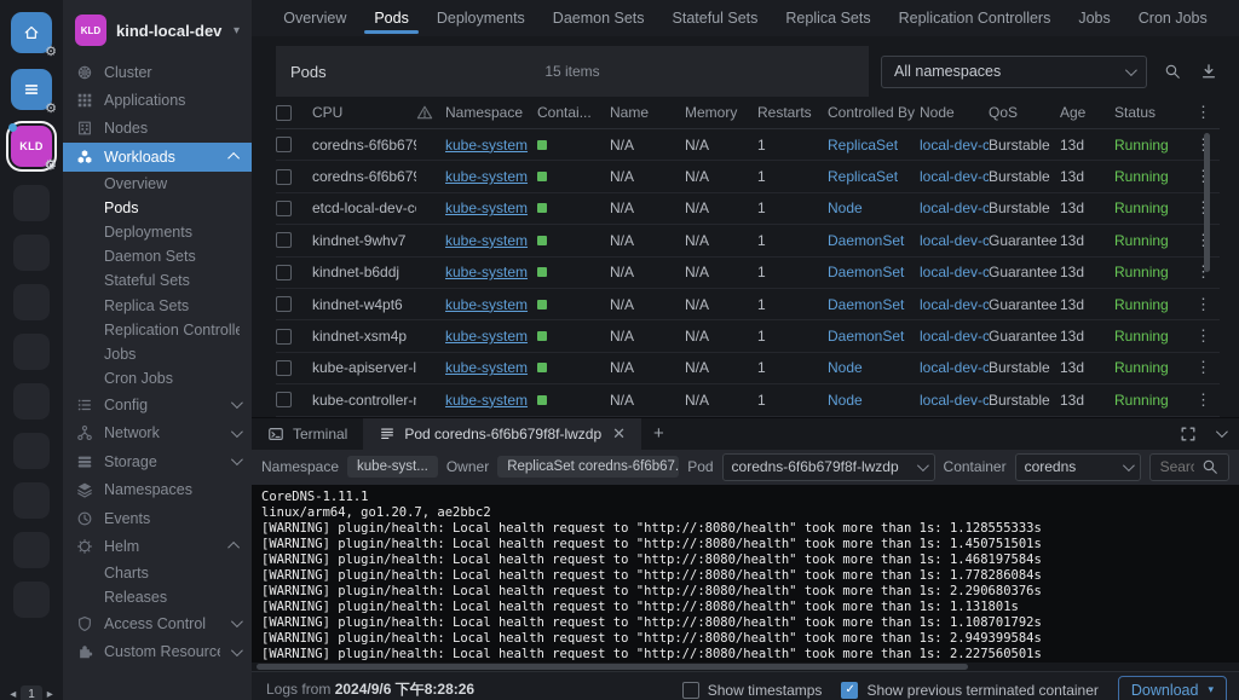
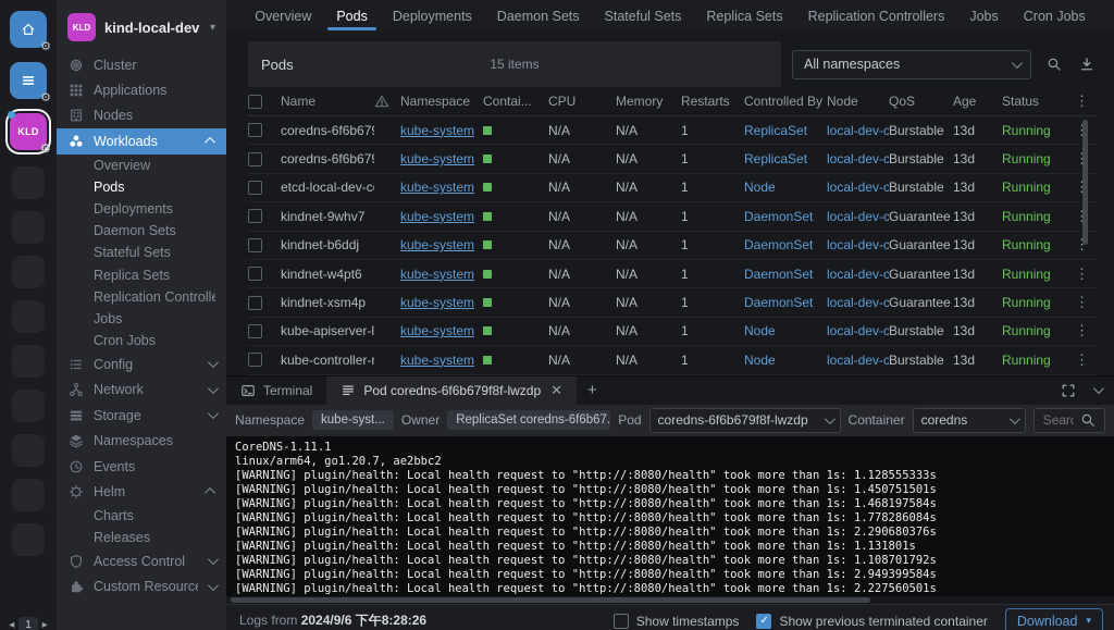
  ⚙
  ⚙
  KLD
  ⚙
  ◂
  1
  ▸
  KLD
  kind-local-dev
  ▾
  Cluster
  Applications
  Nodes
  Workloads
  Overview
  Pods
  Deployments
  Daemon Sets
  Stateful Sets
  Replica Sets
  Replication Controlle
  Jobs
  Cron Jobs
  Config
  Network
  Storage
  Namespaces
  Events
  Helm
  Charts
  Releases
  Access Control
  Custom Resourc
  Overview
  Pods
  Deployments
  Daemon Sets
  Stateful Sets
  Replica Sets
  Replication Controllers
  Jobs
  Cron Jobs
  Pods
  15 items
  All namespaces
- CPU
+ Name
  Namespace
  Contai...
- Name
+ CPU
  Memory
  Restarts
  Controlled By
  Node
  QoS
  Age
  Status
  ⋮
  coredns-6f6b67
  kube-system
  N/A
  N/A
  1
  ReplicaSet
  local-dev-c
  Burstable
  13d
  Running
  coredns-6f6b67
  kube-system
  N/A
  N/A
  1
  ReplicaSet
  local-dev-c
  Burstable
  13d
  Running
  etcd-local-dev-c
  kube-system
  N/A
  N/A
  1
  Node
  local-dev-c
  Burstable
  13d
  Running
  kindnet-9whv7
  kube-system
  N/A
  N/A
  1
  DaemonSet
  local-dev-c
  Guarantee
  13d
  Running
  kindnet-b6ddj
  kube-system
  N/A
  N/A
  1
  DaemonSet
  local-dev-c
  Guarantee
  13d
  Running
  ⋮
  kindnet-w4pt6
  kube-system
  N/A
  N/A
  1
  DaemonSet
  local-dev-c
  Guarantee
  13d
  Running
  ⋮
  kindnet-xsm4p
  kube-system
  N/A
  N/A
  1
  DaemonSet
  local-dev-c
  Guarantee
  13d
  Running
  ⋮
  kube-apiserver-l
  kube-system
  N/A
  N/A
  1
  Node
  local-dev-c
  Burstable
  13d
  Running
  ⋮
  kube-controller-
  kube-system
  N/A
  N/A
  1
  Node
  local-dev-c
  Burstable
  13d
  Running
  ⋮
  Terminal
  Pod coredns-6f6b679f8f-lwzdp
  ✕
  +
  Namespace
  kube-syst...
  Owner
  ReplicaSet coredns-6f6b67.
  Pod
  coredns-6f6b679f8f-lwzdp
  Container
  coredns
  CoreDNS-1.11.1
  linux/arm64, go1.20.7, ae2bbc2
  [WARNING] plugin/health: Local health request to "http://:8080/health" took more than 1s: 1.128555333s
  [WARNING] plugin/health: Local health request to "http://:8080/health" took more than 1s: 1.450751501s
  [WARNING] plugin/health: Local health request to "http://:8080/health" took more than 1s: 1.468197584s
  [WARNING] plugin/health: Local health request to "http://:8080/health" took more than 1s: 1.778286084s
  [WARNING] plugin/health: Local health request to "http://:8080/health" took more than 1s: 2.290680376s
  [WARNING] plugin/health: Local health request to "http://:8080/health" took more than 1s: 1.131801s
  [WARNING] plugin/health: Local health request to "http://:8080/health" took more than 1s: 1.108701792s
  [WARNING] plugin/health: Local health request to "http://:8080/health" took more than 1s: 2.949399584s
  [WARNING] plugin/health: Local health request to "http://:8080/health" took more than 1s: 2.227560501s
  Logs from 2024/9/6 下午8:28:26
  Show timestamps
  Show previous terminated container
  Download
  ▾
